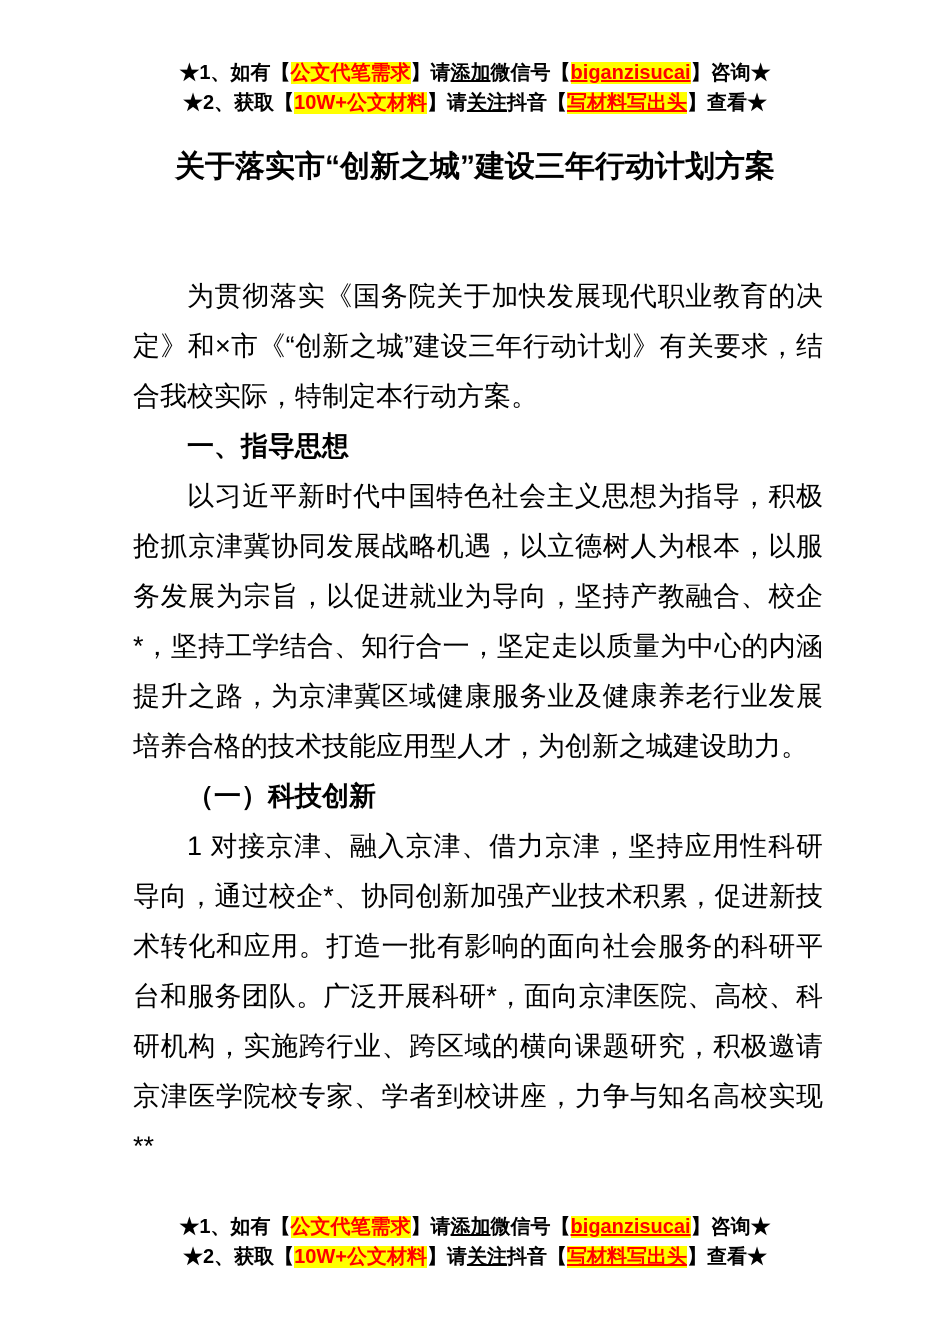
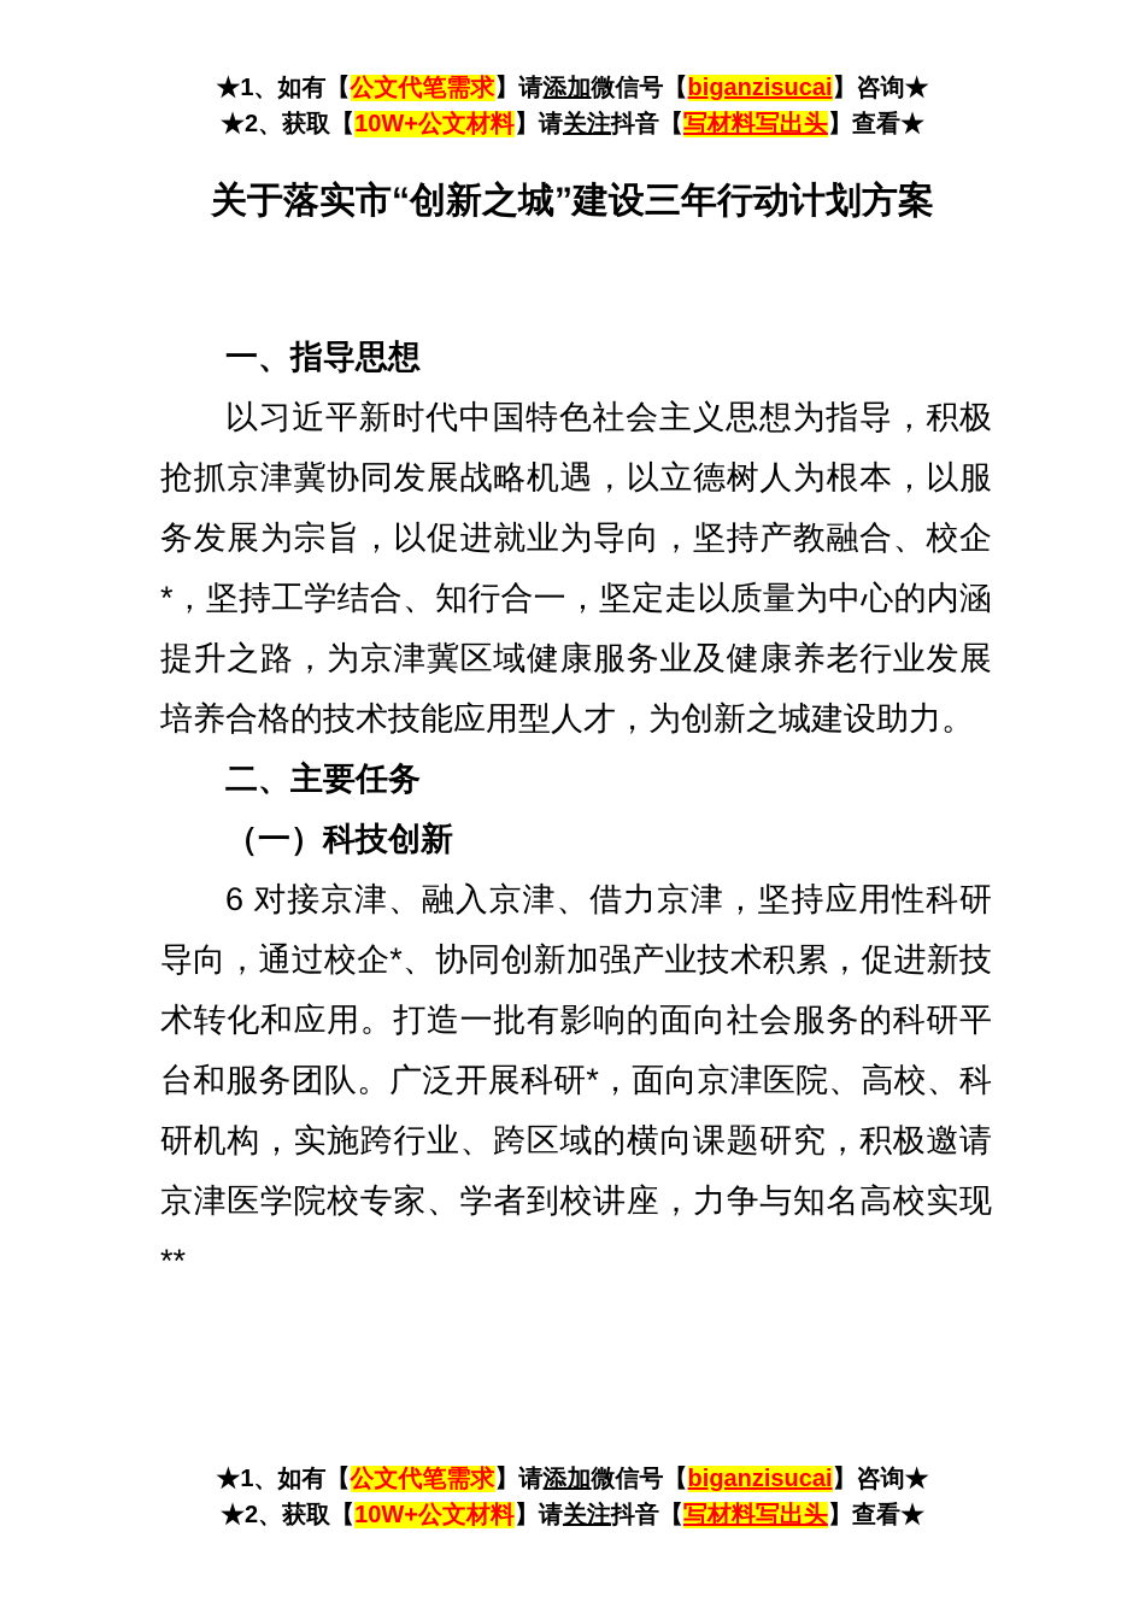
  ★1、如有【公文代笔需求】请添加微信号【biganzisucai】咨询★
  ★2、获取【10W+公文材料】请关注抖音【写材料写出头】查看★
  关于落实市“创新之城”建设三年行动计划方案
- 为贯彻落实《国务院关于加快发展现代职业教育的决定》和×市《“创新之城”建设三年行动计划》有关要求，结合我校实际，特制定本行动方案。
  一、指导思想
  以习近平新时代中国特色社会主义思想为指导，积极抢抓京津冀协同发展战略机遇，以立德树人为根本，以服务发展为宗旨，以促进就业为导向，坚持产教融合、校企*，坚持工学结合、知行合一，坚定走以质量为中心的内涵提升之路，为京津冀区域健康服务业及健康养老行业发展培养合格的技术技能应用型人才，为创新之城建设助力。
+ 二、主要任务
  （一）科技创新
- 1 对接京津、融入京津、借力京津，坚持应用性科研导向，通过校企*、协同创新加强产业技术积累，促进新技术转化和应用。打造一批有影响的面向社会服务的科研平台和服务团队。广泛开展科研*，面向京津医院、高校、科研机构，实施跨行业、跨区域的横向课题研究，积极邀请京津医学院校专家、学者到校讲座，力争与知名高校实现**
+ 6 对接京津、融入京津、借力京津，坚持应用性科研导向，通过校企*、协同创新加强产业技术积累，促进新技术转化和应用。打造一批有影响的面向社会服务的科研平台和服务团队。广泛开展科研*，面向京津医院、高校、科研机构，实施跨行业、跨区域的横向课题研究，积极邀请京津医学院校专家、学者到校讲座，力争与知名高校实现**
  ★1、如有【公文代笔需求】请添加微信号【biganzisucai】咨询★
  ★2、获取【10W+公文材料】请关注抖音【写材料写出头】查看★
